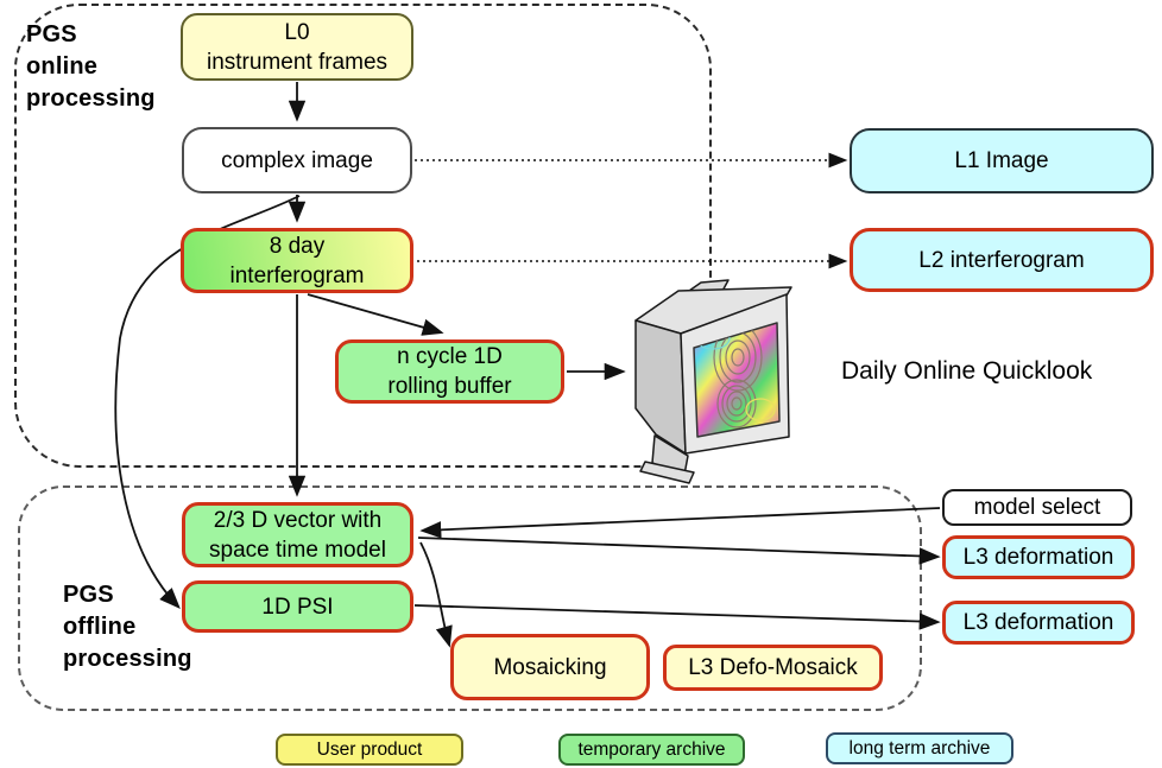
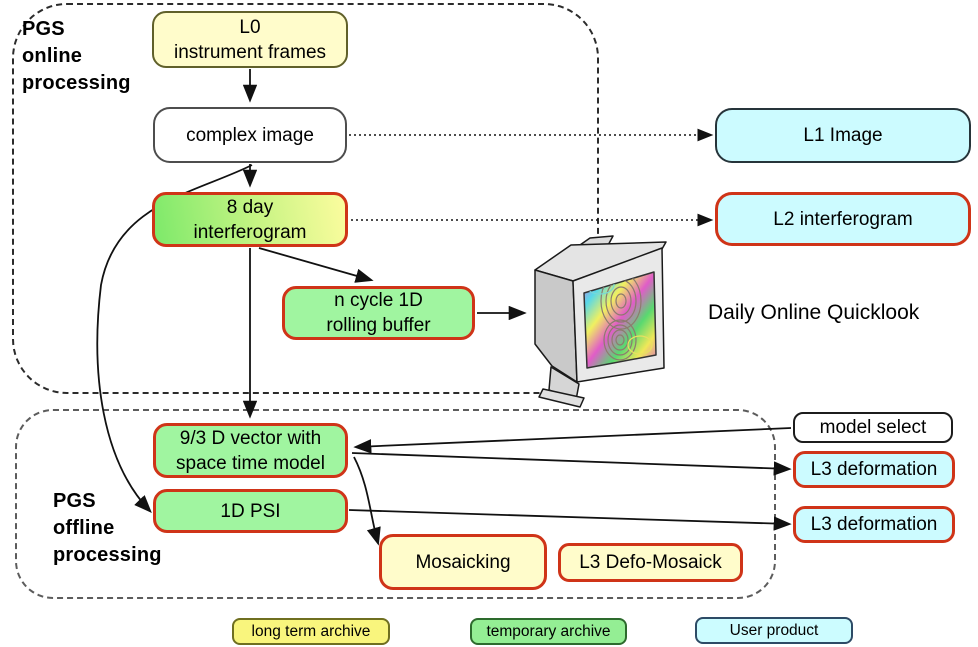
  PGS
  online
  processing
  PGS
  offline
  processing
  L0
  instrument frames
  complex image
  8 day
  interferogram
  n cycle 1D
  rolling buffer
  L1 Image
  L2 interferogram
  Daily Online Quicklook
- 2/3 D vector with
+ 9/3 D vector with
  space time model
  1D PSI
  Mosaicking
  L3 Defo-Mosaick
  model select
  L3 deformation
  L3 deformation
- User product
+ long term archive
  temporary archive
- long term archive
+ User product
